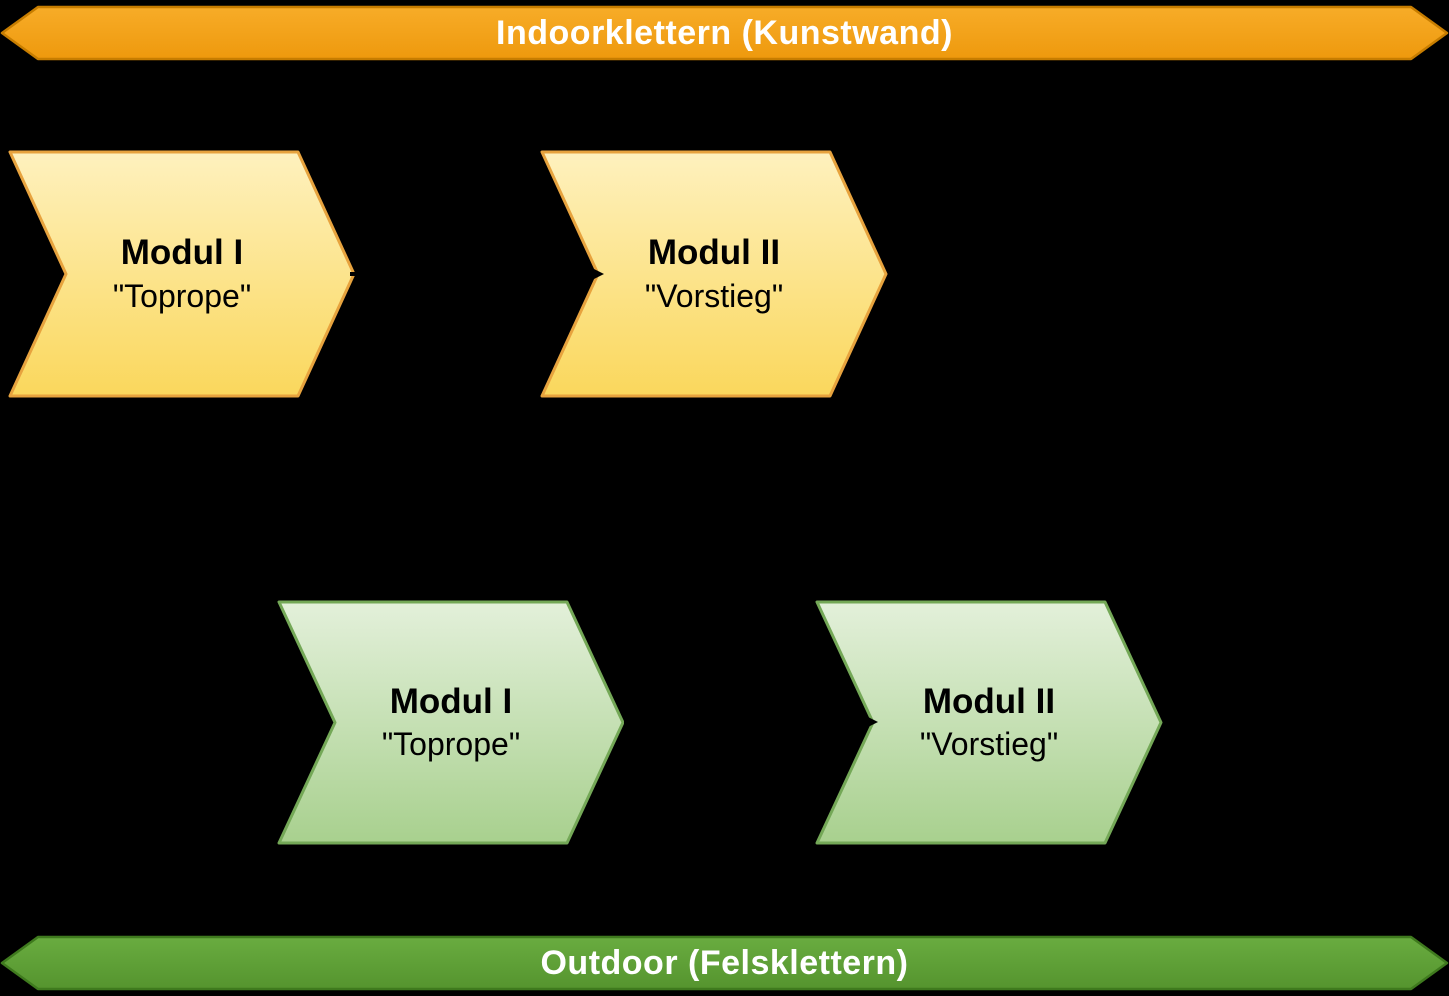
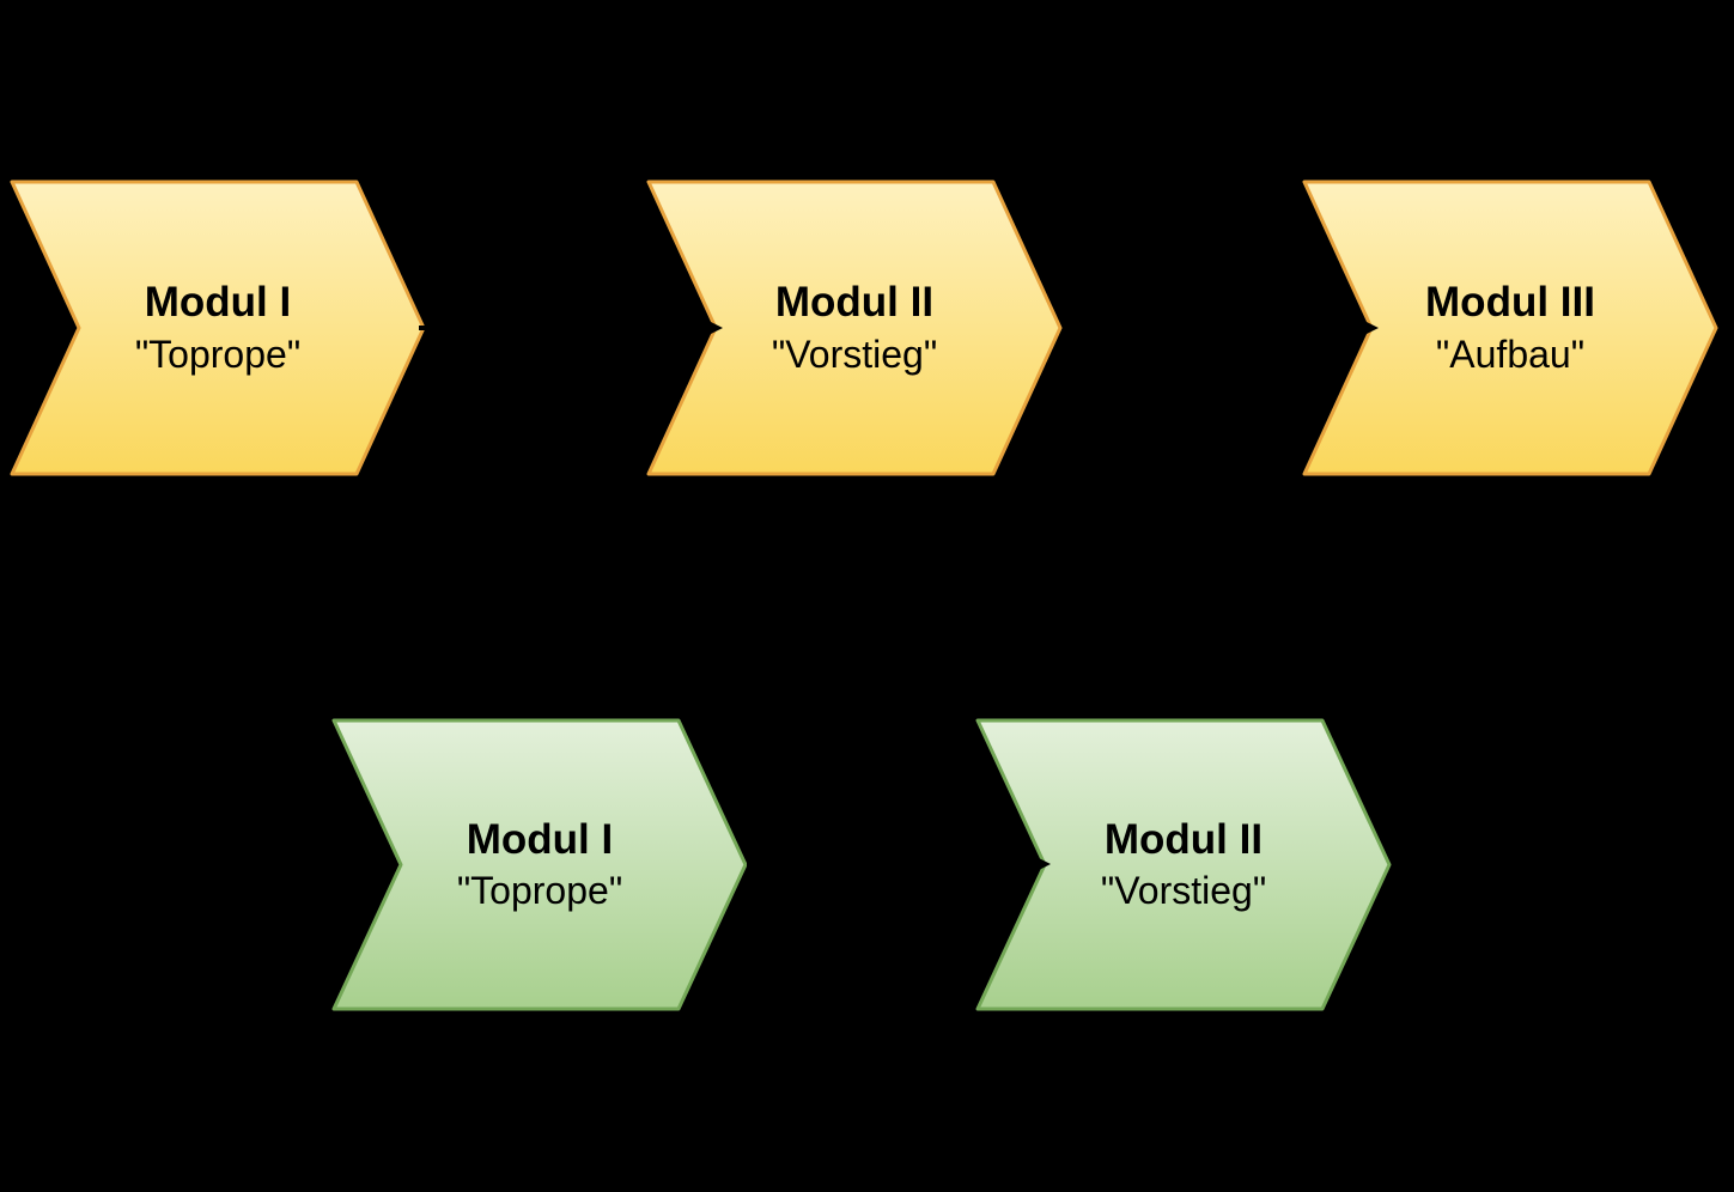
- Indoorklettern (Kunstwand)
  Modul I
  "Toprope"
  Modul II
  "Vorstieg"
+ Modul III
+ "Aufbau"
  Modul I
  "Toprope"
  Modul II
  "Vorstieg"
- Outdoor (Felsklettern)
